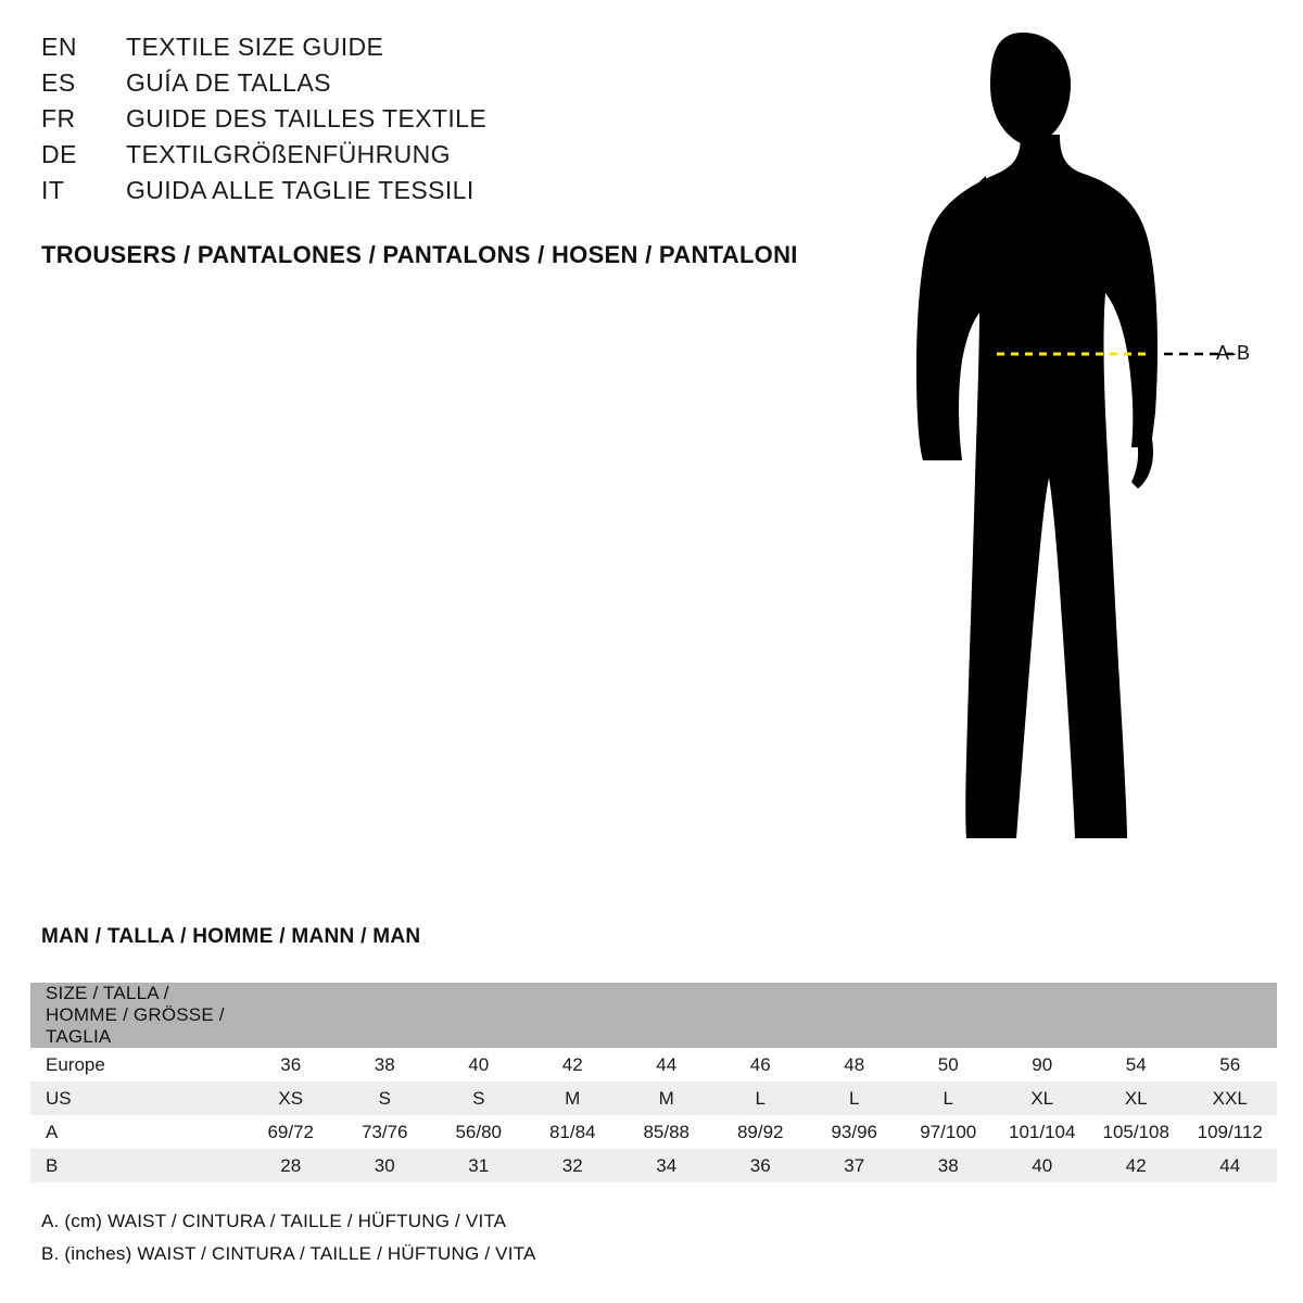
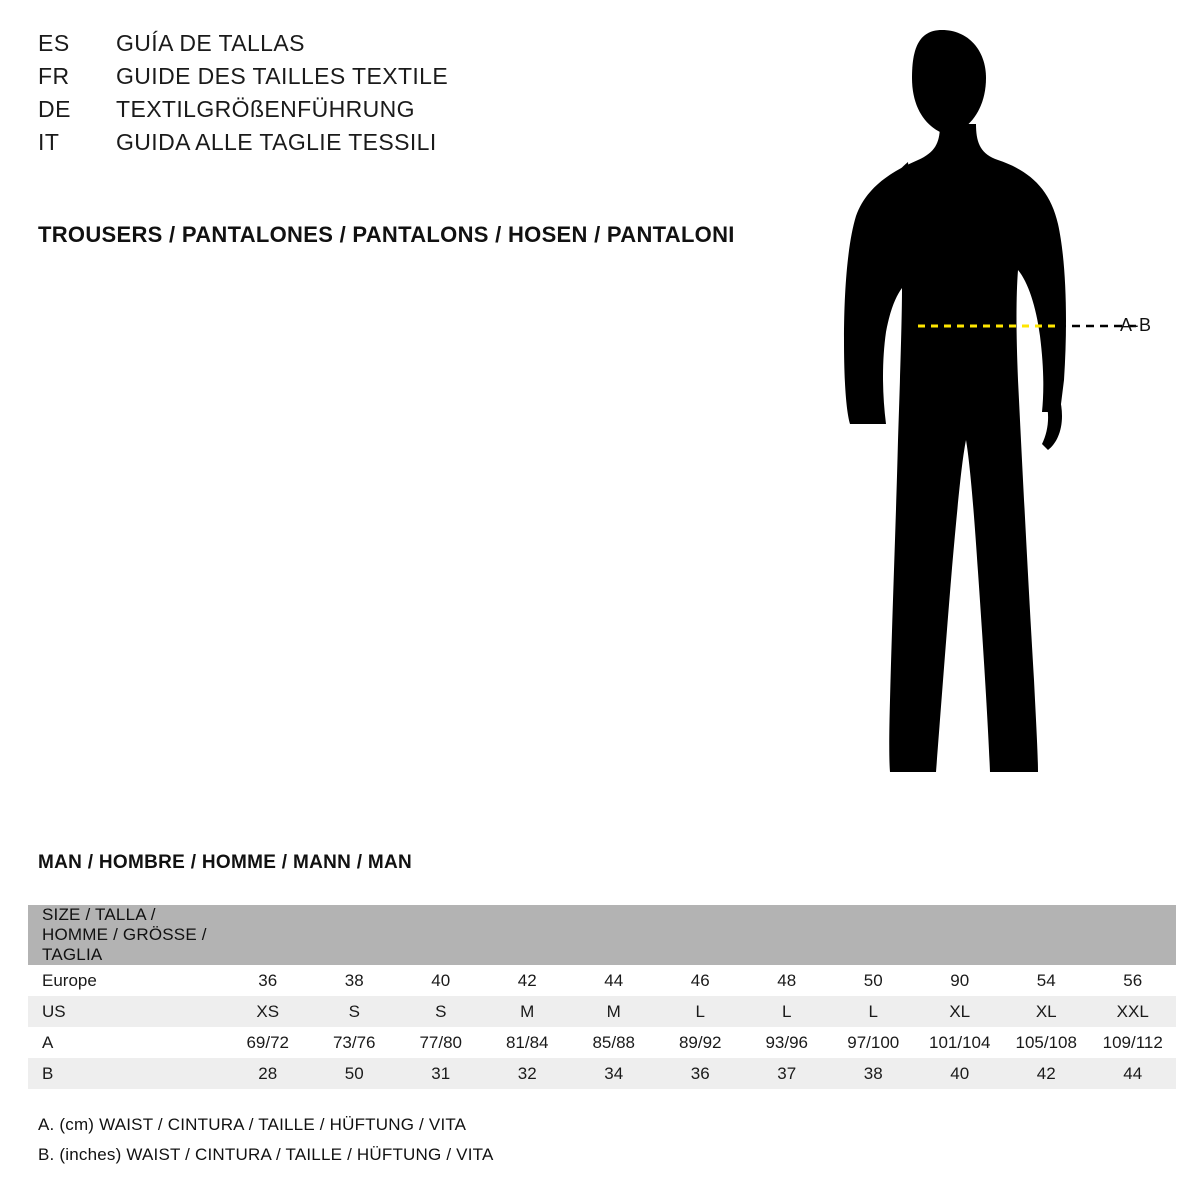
- EN
- TEXTILE SIZE GUIDE
  ES
  GUÍA DE TALLAS
  FR
  GUIDE DES TAILLES TEXTILE
  DE
  TEXTILGRÖßENFÜHRUNG
  IT
  GUIDA ALLE TAGLIE TESSILI
  TROUSERS / PANTALONES / PANTALONS / HOSEN / PANTALONI
  A-B
- MAN / TALLA / HOMME / MANN / MAN
+ MAN / HOMBRE / HOMME / MANN / MAN
  SIZE / TALLA / HOMME / GRÖSSE / TAGLIA
  Europe	36	38	40	42	44	46	48	50	90	54	56
  US	XS	S	S	M	M	L	L	L	XL	XL	XXL
- A	69/72	73/76	56/80	81/84	85/88	89/92	93/96	97/100	101/104	105/108	109/112
+ A	69/72	73/76	77/80	81/84	85/88	89/92	93/96	97/100	101/104	105/108	109/112
- B	28	30	31	32	34	36	37	38	40	42	44
+ B	28	50	31	32	34	36	37	38	40	42	44
  A. (cm) WAIST / CINTURA / TAILLE / HÜFTUNG / VITA
  B. (inches) WAIST / CINTURA / TAILLE / HÜFTUNG / VITA
